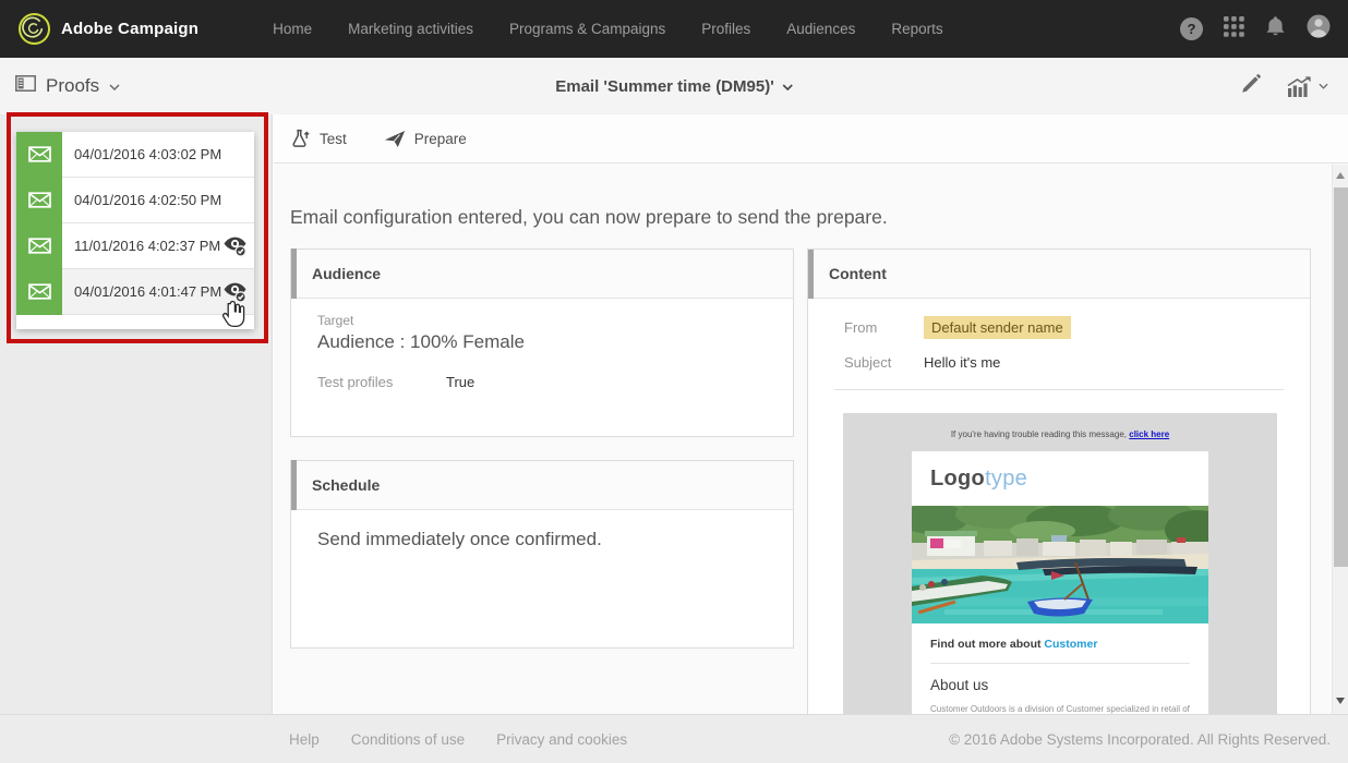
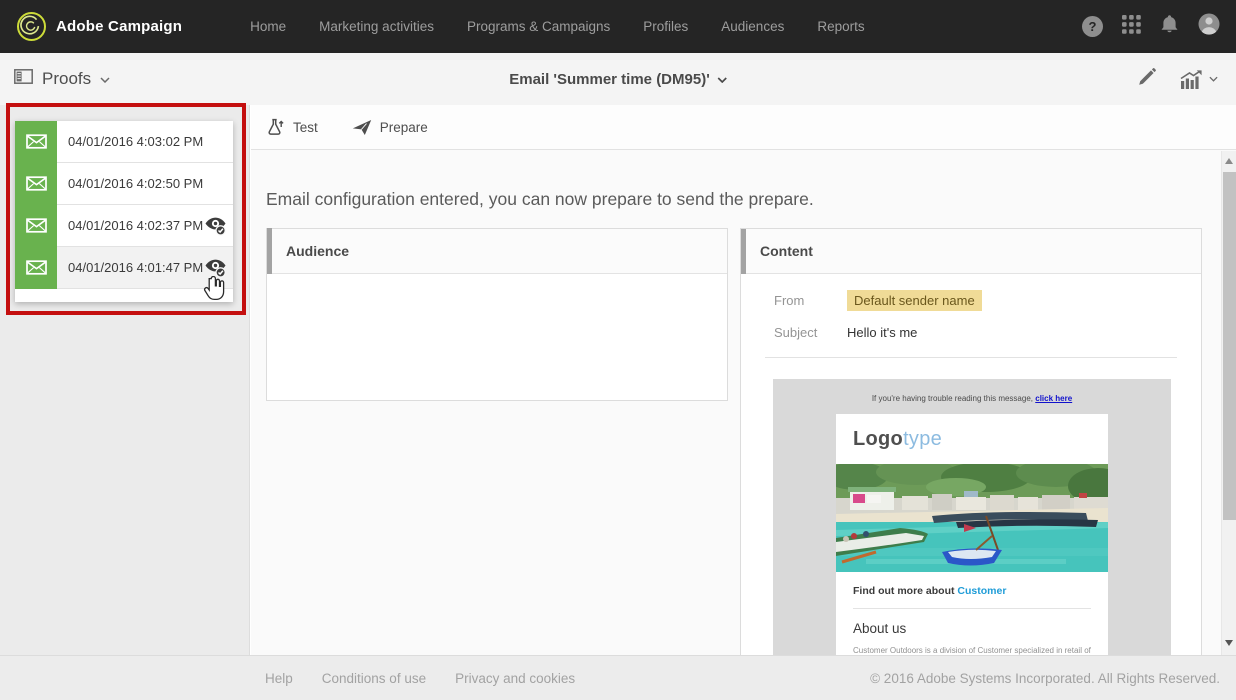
  Adobe Campaign
  Home
  Marketing activities
  Programs & Campaigns
  Profiles
  Audiences
  Reports
  ?
  Proofs
  Email 'Summer time (DM95)'
  04/01/2016 4:03:02 PM
  04/01/2016 4:02:50 PM
- 11/01/2016 4:02:37 PM
+ 04/01/2016 4:02:37 PM
  04/01/2016 4:01:47 PM
  Test
  Prepare
  Email configuration entered, you can now prepare to send the prepare.
  Audience
- Target
- Audience : 100% Female
- Test profiles
- True
- Schedule
- Send immediately once confirmed.
  Content
  From
  Default sender name
  Subject
  Hello it's me
  If you're having trouble reading this message, click here
  Logotype
  Find out more about Customer
  About us
  Help
  Conditions of use
  Privacy and cookies
  © 2016 Adobe Systems Incorporated. All Rights Reserved.
